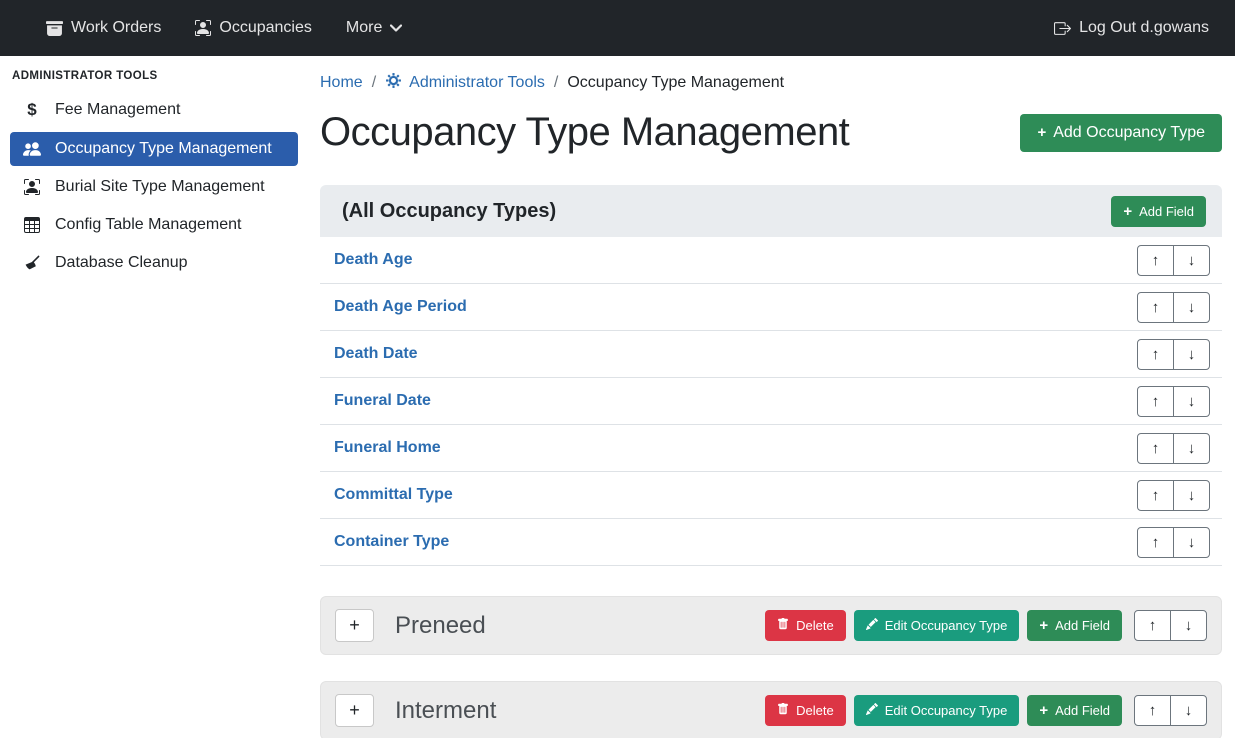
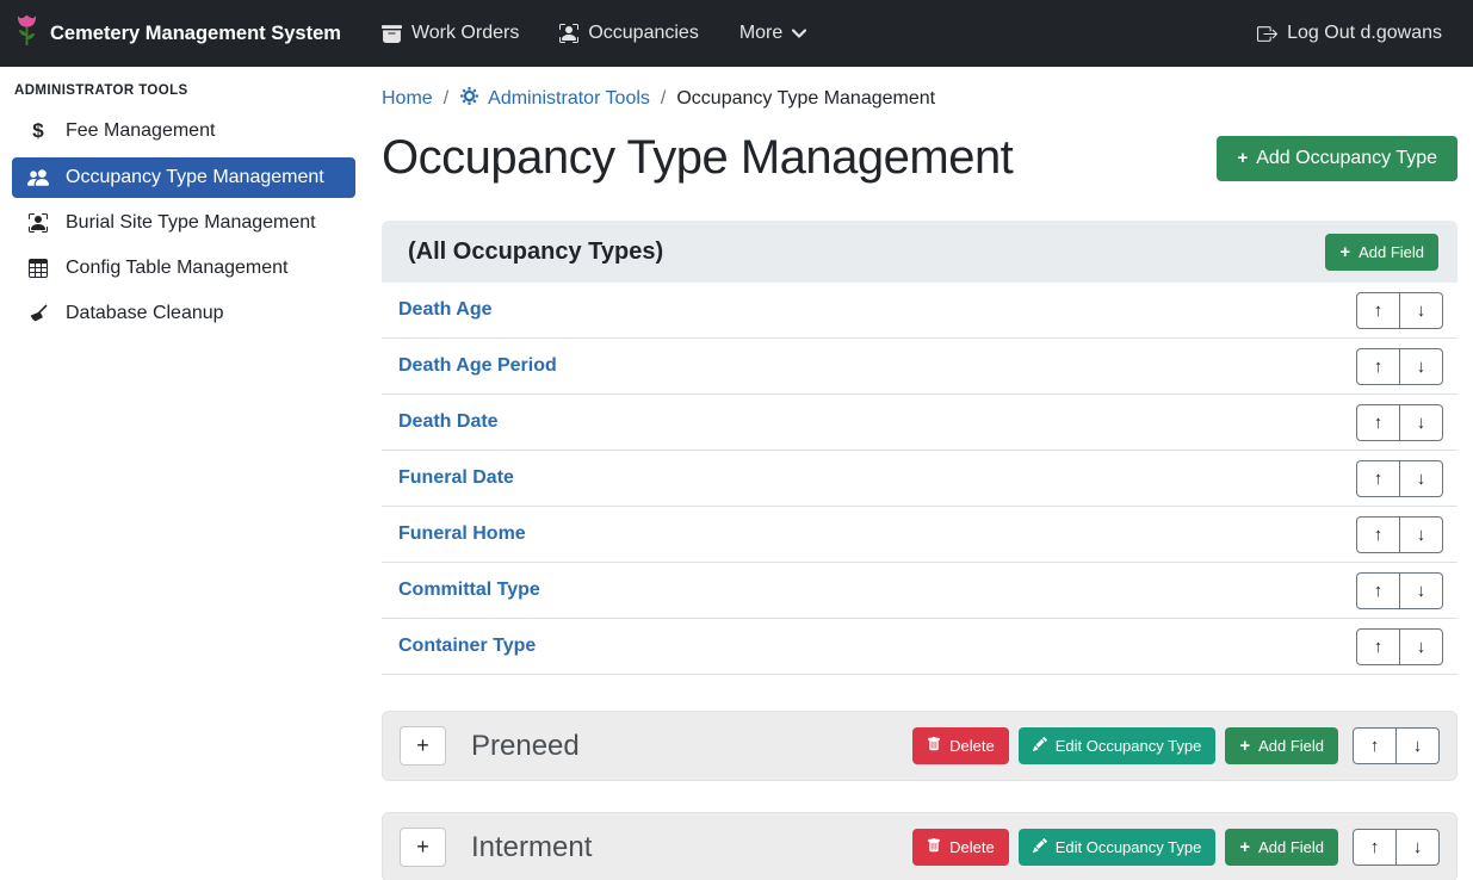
+ Cemetery Management System
  Work Orders
  Occupancies
  More
  Log Out d.gowans
  ADMINISTRATOR TOOLS
  $
  Fee Management
  Occupancy Type Management
  Burial Site Type Management
  Config Table Management
  Database Cleanup
  Home
  /
  Administrator Tools
  /
  Occupancy Type Management
  Occupancy Type Management
  +
  Add Occupancy Type
  (All Occupancy Types)
  +
  Add Field
  Death Age
  ↑
  ↓
  Death Age Period
  ↑
  ↓
  Death Date
  ↑
  ↓
  Funeral Date
  ↑
  ↓
  Funeral Home
  ↑
  ↓
  Committal Type
  ↑
  ↓
  Container Type
  ↑
  ↓
  +
  Preneed
  Delete
  Edit Occupancy Type
  +
  Add Field
  ↑
  ↓
  +
  Interment
  Delete
  Edit Occupancy Type
  +
  Add Field
  ↑
  ↓
